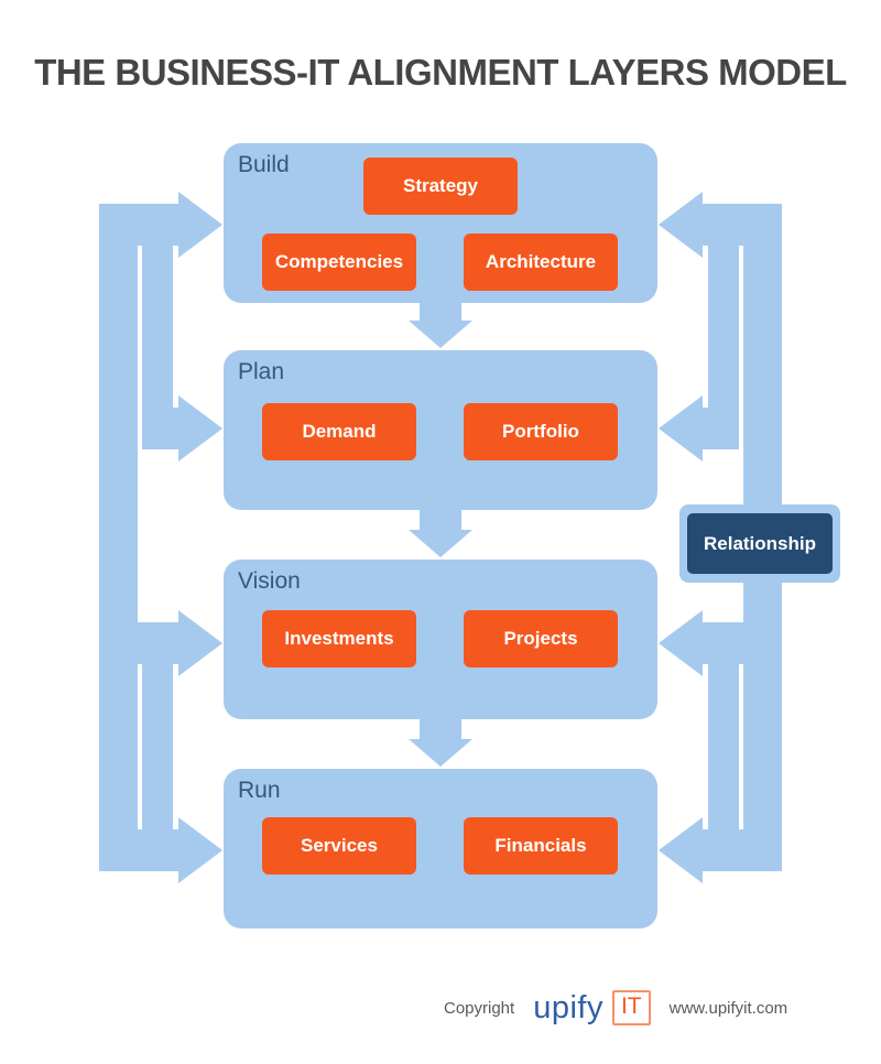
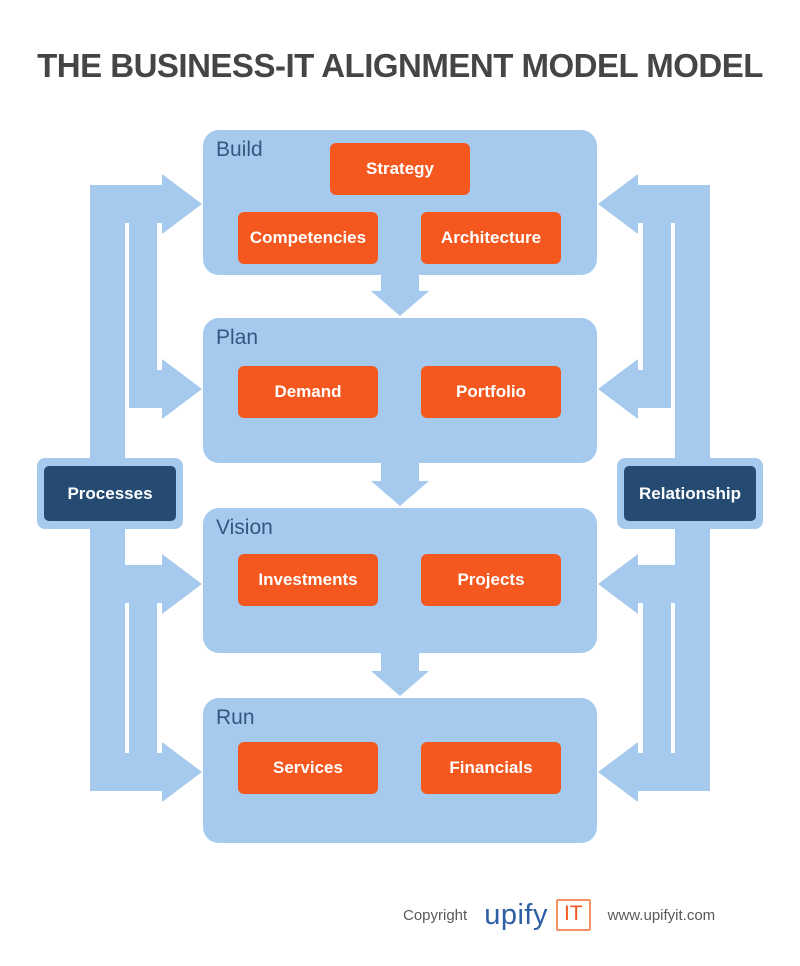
- THE BUSINESS-IT ALIGNMENT LAYERS MODEL
+ THE BUSINESS-IT ALIGNMENT MODEL MODEL
  Build
  Plan
  Vision
  Run
  Strategy
  Competencies
  Architecture
  Demand
  Portfolio
  Investments
  Projects
  Services
  Financials
+ Processes
  Relationship
  Copyright
  upify
  IT
  www.upifyit.com
